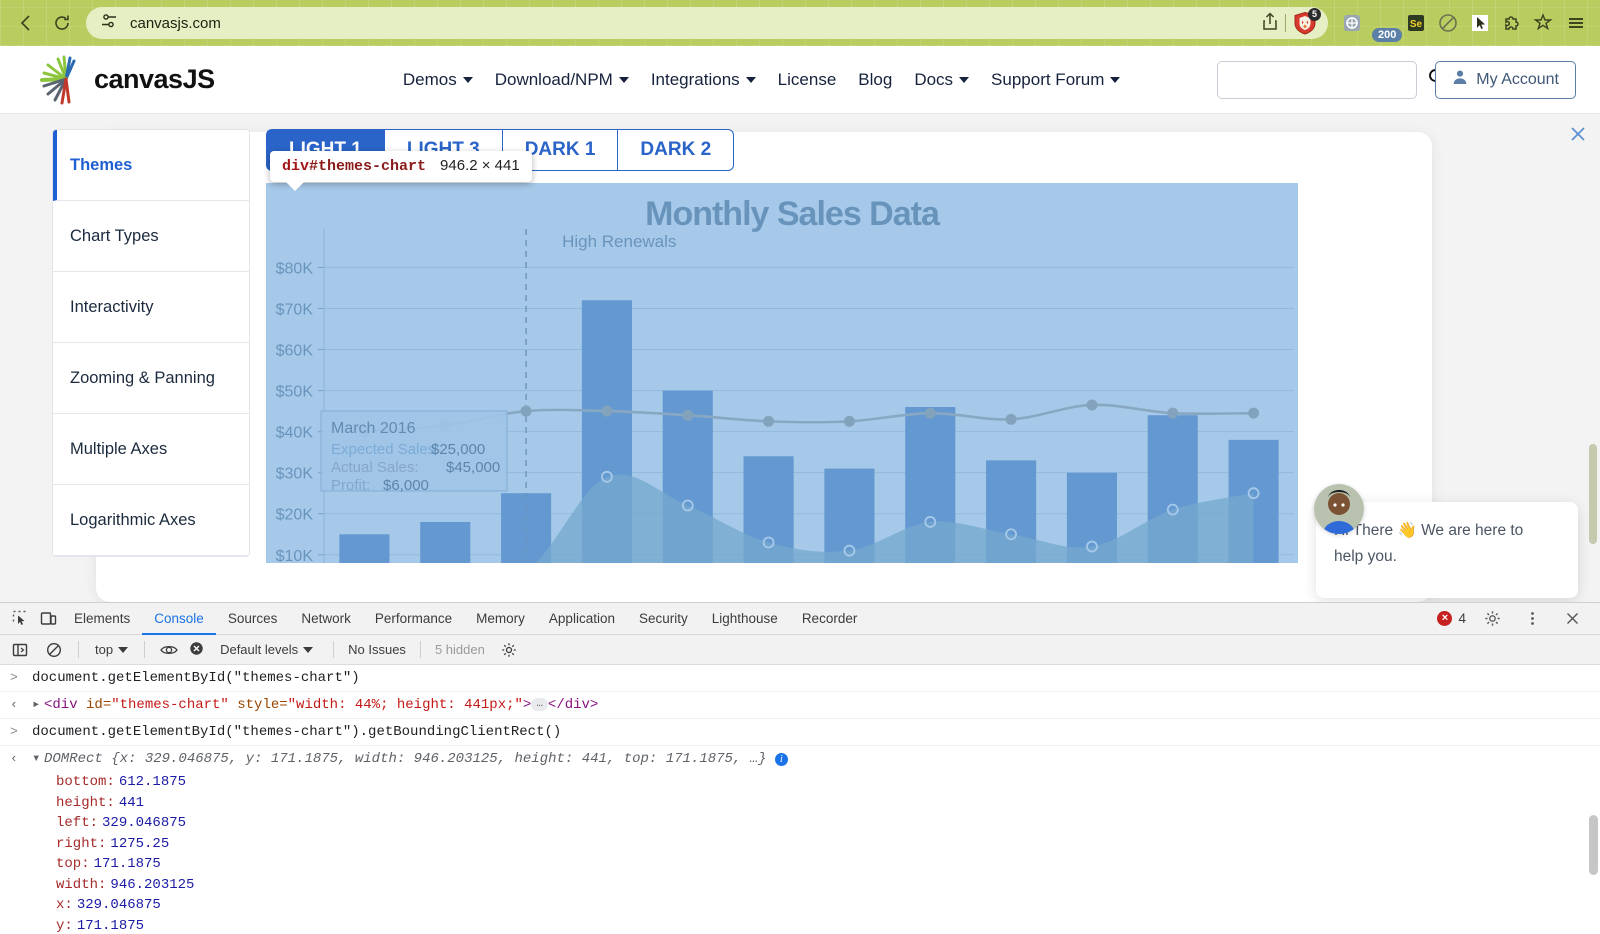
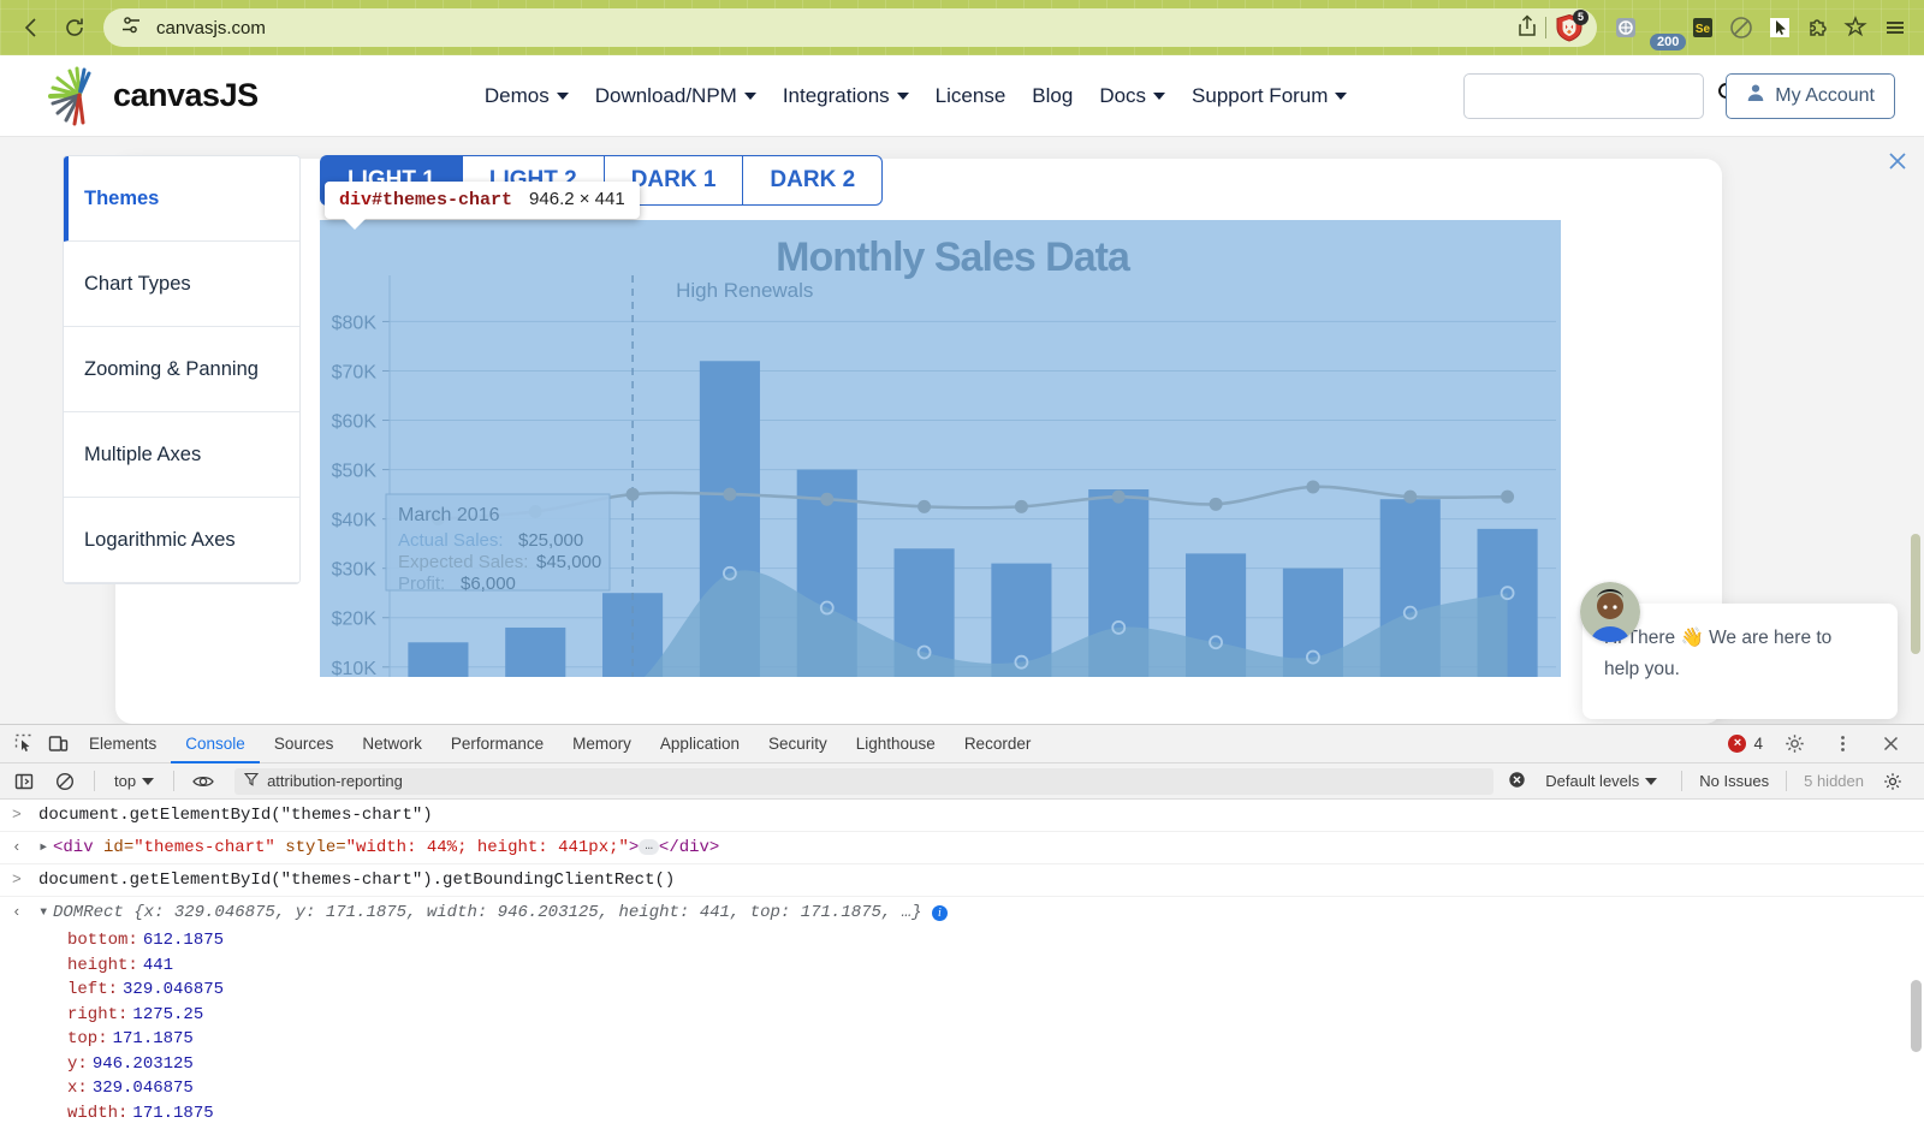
  canvasjs.com
  5
  200
  Se
  canvasJS
  Demos
  Download/NPM
  Integrations
  License
  Blog
  Docs
  Support Forum
  My Account
  Themes
  Chart Types
- Interactivity
  Zooming & Panning
  Multiple Axes
  Logarithmic Axes
  LIGHT 1
- LIGHT 3
+ LIGHT 2
  DARK 1
  DARK 2
  Monthly Sales Data
  $80K
  $70K
  $60K
  $50K
  $40K
  $30K
  $20K
  $10K
  High Renewals
  March 2016
- Expected Sales:
+ Actual Sales:
  $25,000
- Actual Sales:
+ Expected Sales:
  $45,000
  Profit:
  $6,000
  div#themes-chart
  946.2 × 441
  There 👋 We are here to help you.
  Elements
  Console
  Sources
  Network
  Performance
  Memory
  Application
  Security
  Lighthouse
  Recorder
  ×
  4
  top
+ attribution-reporting
  Default levels
  No Issues
  5 hidden
  >
  document.getElementById("themes-chart")
  ‹
  ▸ <div id="themes-chart" style="width: 44%; height: 441px;"> … </div>
  >
  document.getElementById("themes-chart").getBoundingClientRect()
  ‹
  ▾ DOMRect {x: 329.046875, y: 171.1875, width: 946.203125, height: 441, top: 171.1875, …} i
  bottom:
  612.1875
  height:
  441
  left:
  329.046875
  right:
  1275.25
  top:
  171.1875
- width:
+ y:
  946.203125
  x:
  329.046875
- y:
+ width:
  171.1875
